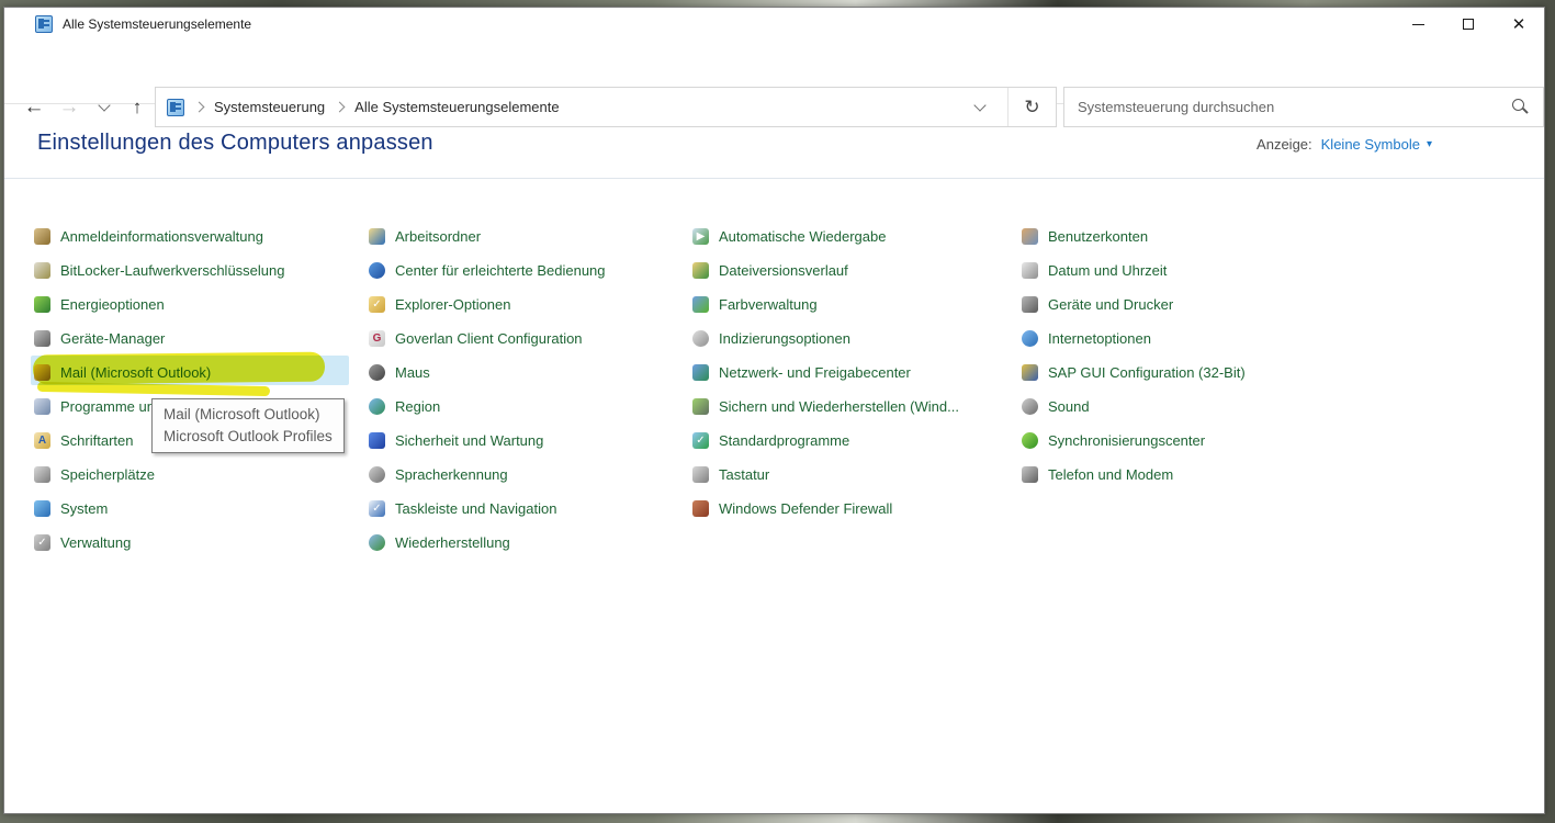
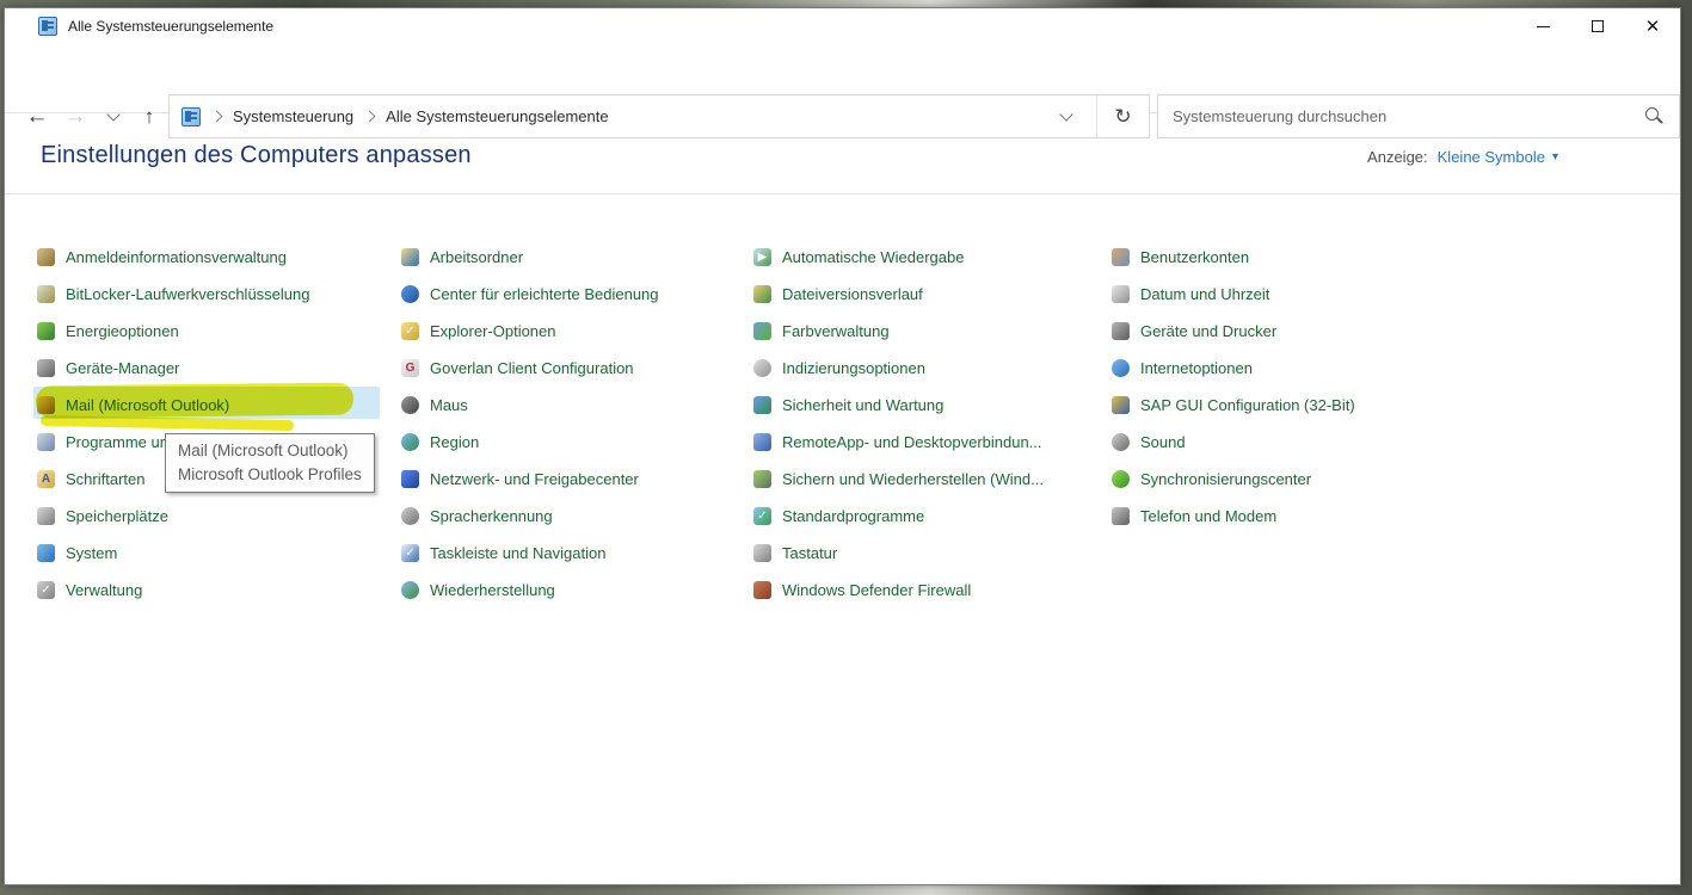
  Alle Systemsteuerungselemente
  ✕
  ←
  →
  ↑
  Systemsteuerung
  Alle Systemsteuerungselemente
  ↻
  Systemsteuerung durchsuchen
  Einstellungen des Computers anpassen
  Anzeige:
  Kleine Symbole
  ▾
  Anmeldeinformationsverwaltung
  BitLocker-Laufwerkverschlüsselung
  Energieoptionen
  Geräte-Manager
  Mail (Microsoft Outlook)
  A
  Schriftarten
  Speicherplätze
  System
  ✓
  Verwaltung
  Arbeitsordner
  Center für erleichterte Bedienung
  ✓
  Explorer-Optionen
  G
  Goverlan Client Configuration
  Maus
  Region
- Sicherheit und Wartung
+ Netzwerk- und Freigabecenter
  Spracherkennung
  ✓
  Taskleiste und Navigation
  Wiederherstellung
  ▶
  Automatische Wiedergabe
  Dateiversionsverlauf
  Farbverwaltung
  Indizierungsoptionen
- Netzwerk- und Freigabecenter
+ Sicherheit und Wartung
+ RemoteApp- und Desktopverbindun...
  Sichern und Wiederherstellen (Wind...
  ✓
  Standardprogramme
  Tastatur
  Windows Defender Firewall
  Benutzerkonten
  Datum und Uhrzeit
  Geräte und Drucker
  Internetoptionen
  SAP GUI Configuration (32-Bit)
  Sound
  Synchronisierungscenter
  Telefon und Modem
  Mail (Microsoft Outlook)
  Microsoft Outlook Profiles
